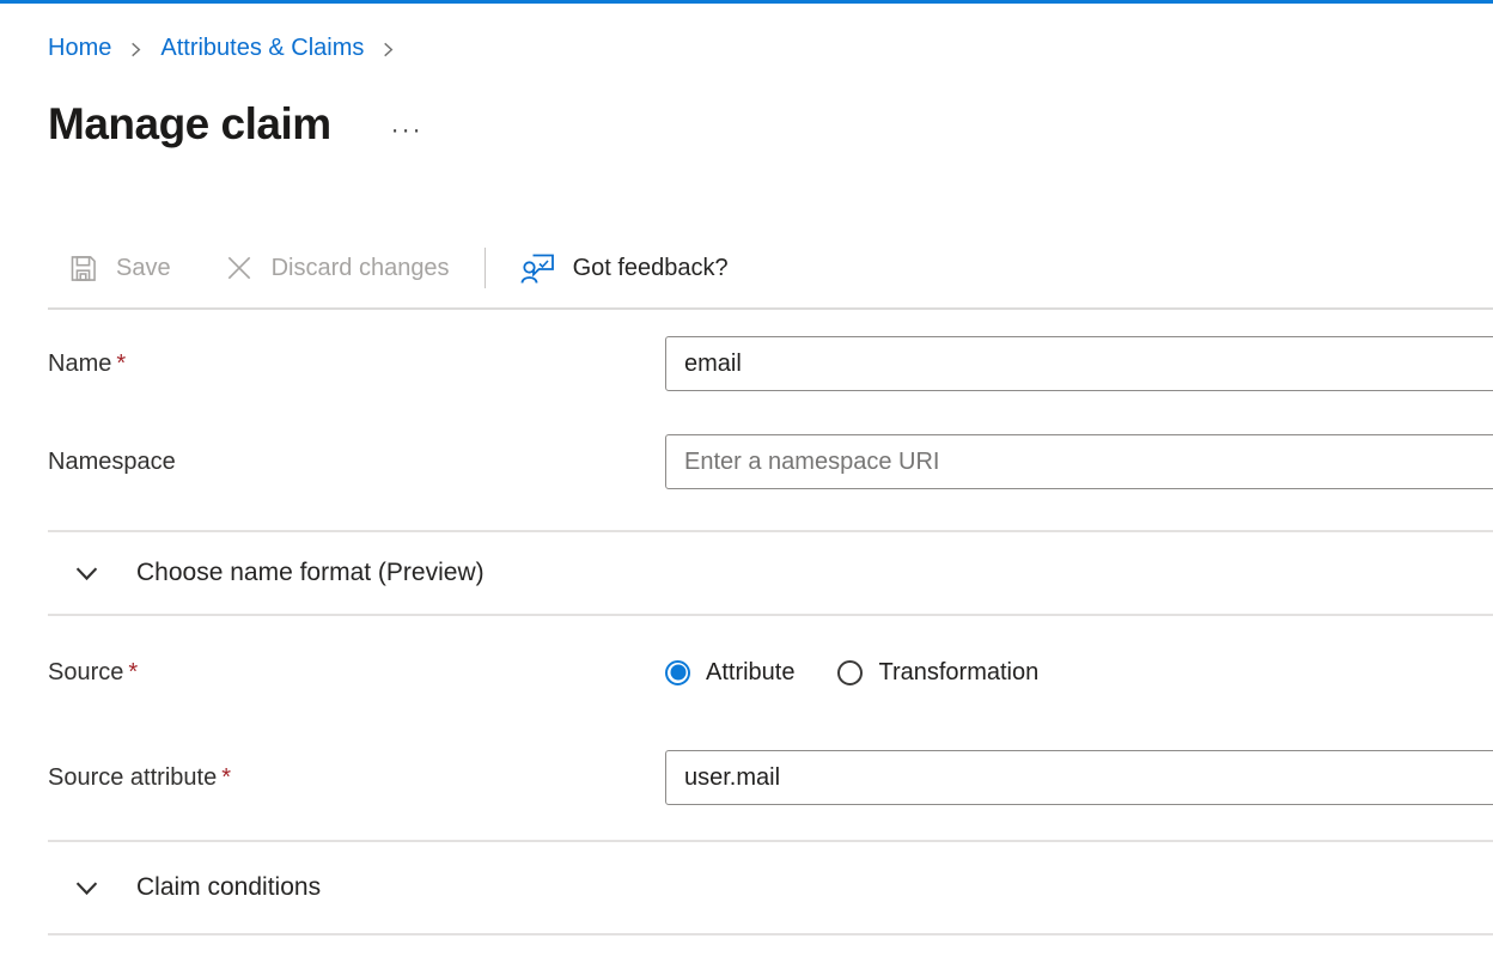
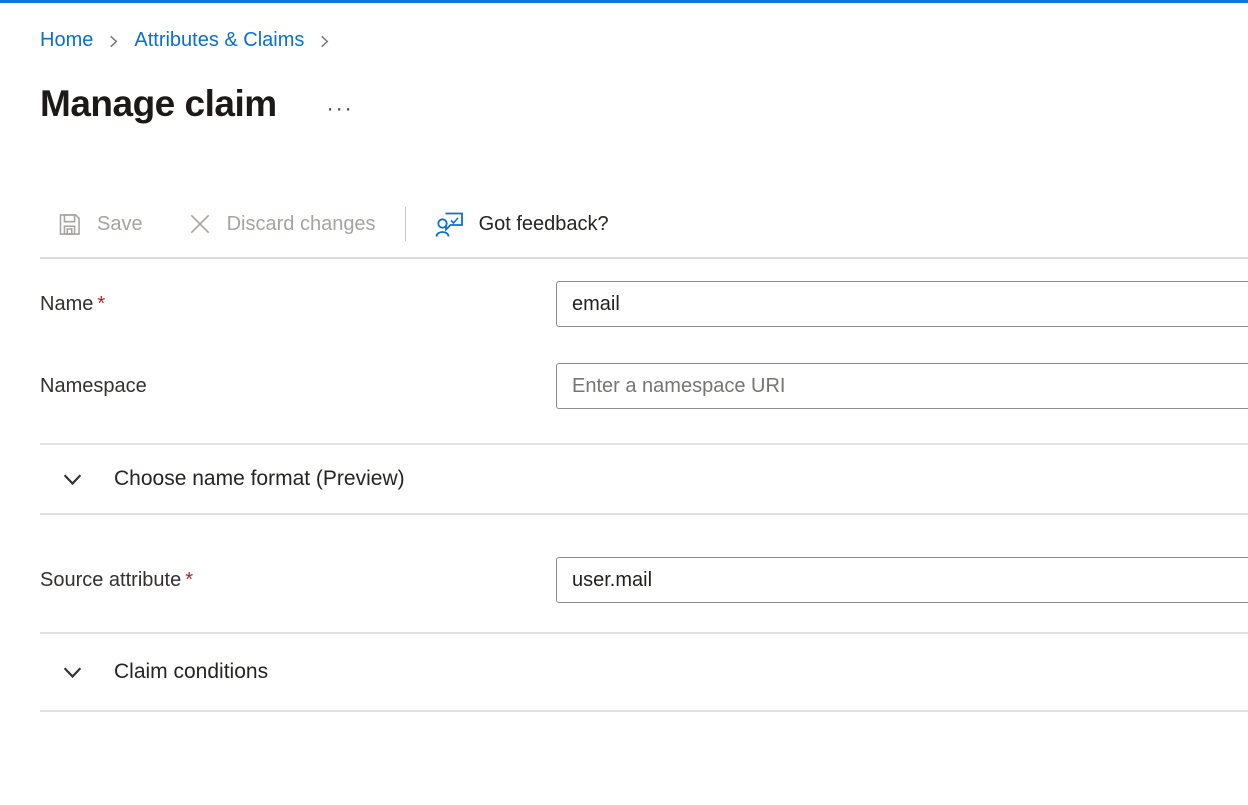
  Home
  Attributes & Claims
  Manage claim
  ···
  Save
  Discard changes
  Got feedback?
  Name *
  email
  Namespace
  Enter a namespace URI
  Choose name format (Preview)
- Source *
- Attribute
- Transformation
  Source attribute *
  user.mail
  Claim conditions
